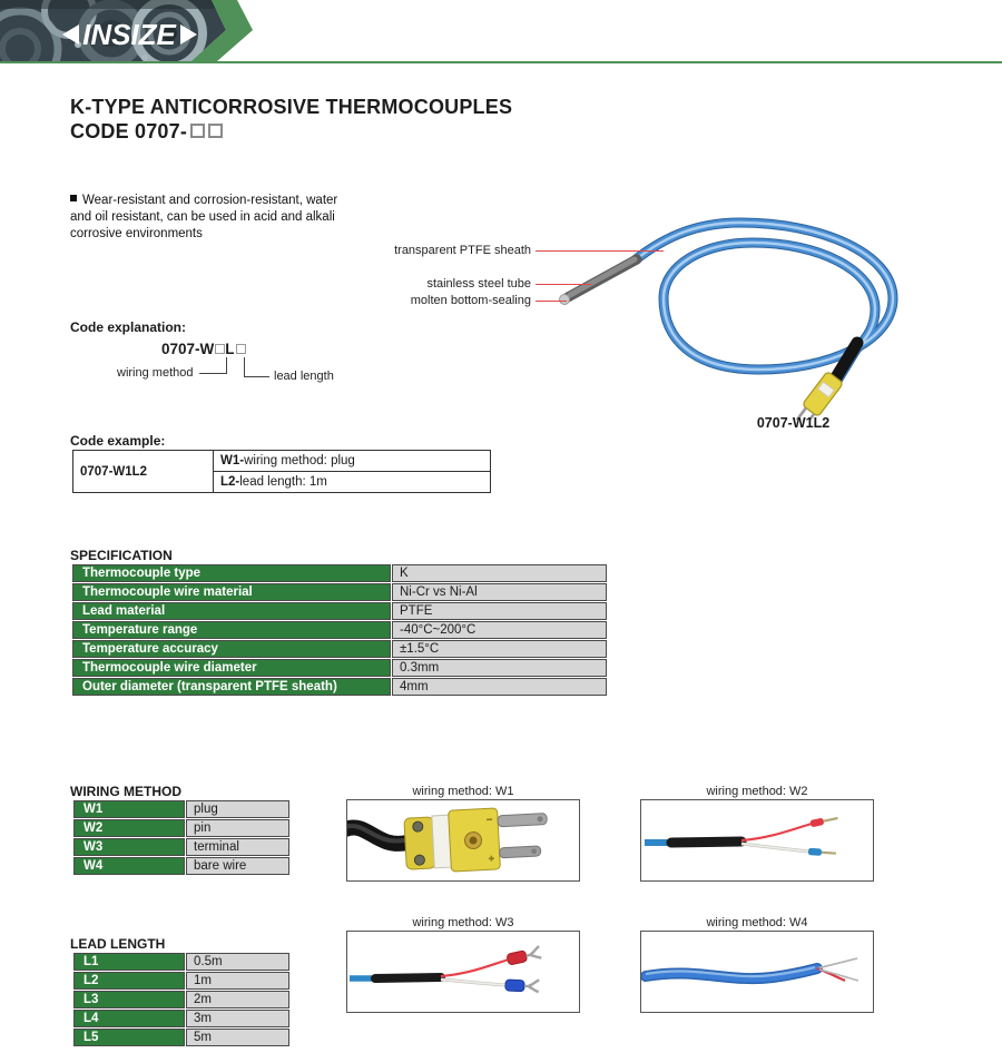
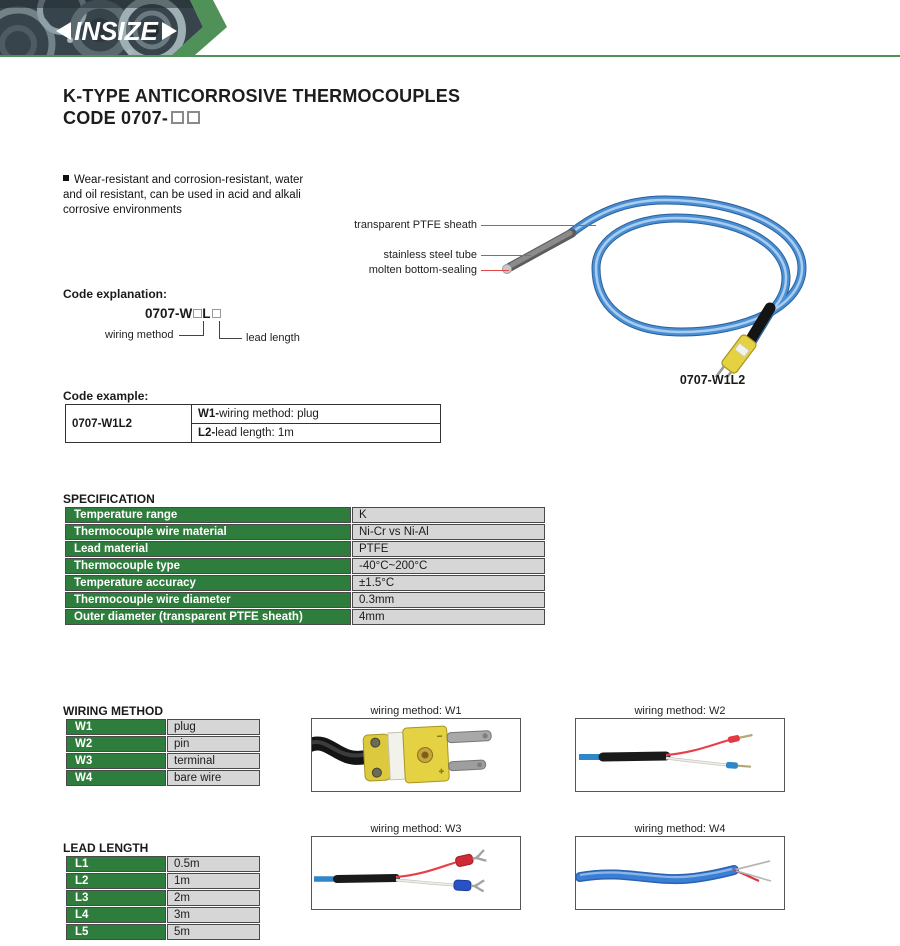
  INSIZE
  K-TYPE ANTICORROSIVE THERMOCOUPLES
  CODE 0707-
  Wear-resistant and corrosion-resistant, water and oil resistant, can be used in acid and alkali corrosive environments
  transparent PTFE sheath
  stainless steel tube
  molten bottom-sealing
  0707-W1L2
  Code explanation:
  0707-W L
  wiring method
  lead length
  Code example:
  0707-W1L2	W1-wiring method: plug
  L2-lead length: 1m
  SPECIFICATION
- Thermocouple type	K
+ Temperature range	K
  Thermocouple wire material	Ni-Cr vs Ni-Al
  Lead material	PTFE
- Temperature range	-40°C~200°C
+ Thermocouple type	-40°C~200°C
  Temperature accuracy	±1.5°C
  Thermocouple wire diameter	0.3mm
  Outer diameter (transparent PTFE sheath)	4mm
  WIRING METHOD
  W1	plug
  W2	pin
  W3	terminal
  W4	bare wire
  wiring method: W1
  wiring method: W2
  LEAD LENGTH
  L1	0.5m
  L2	1m
  L3	2m
  L4	3m
  L5	5m
  wiring method: W3
  wiring method: W4
